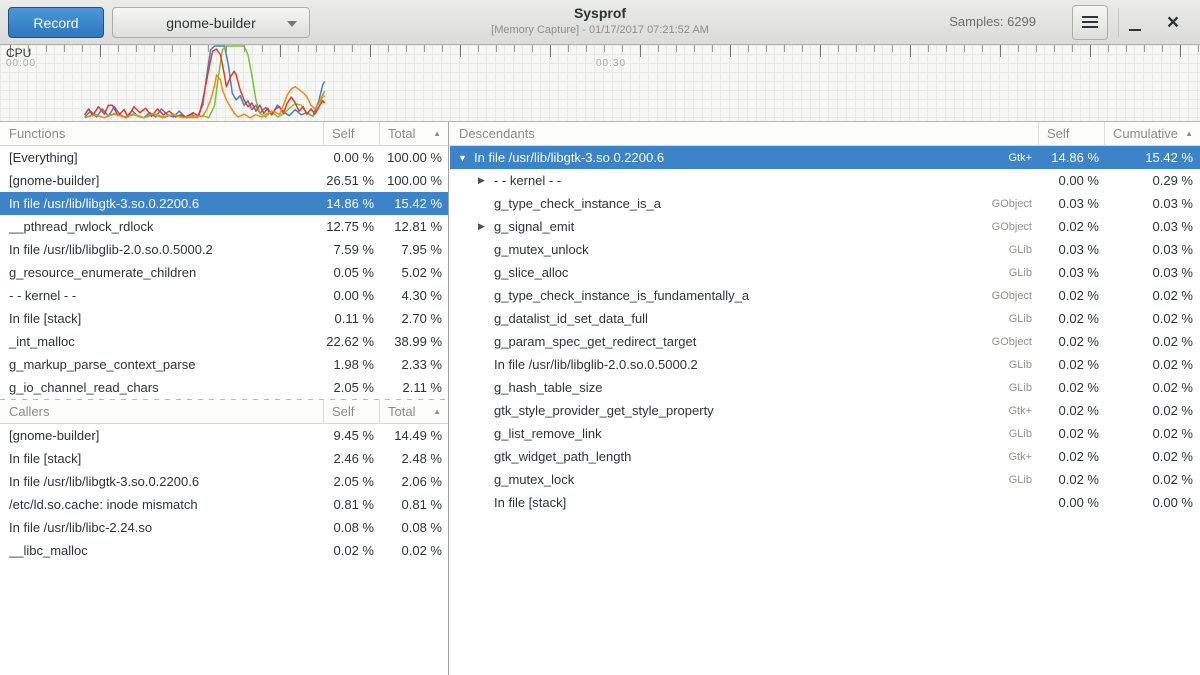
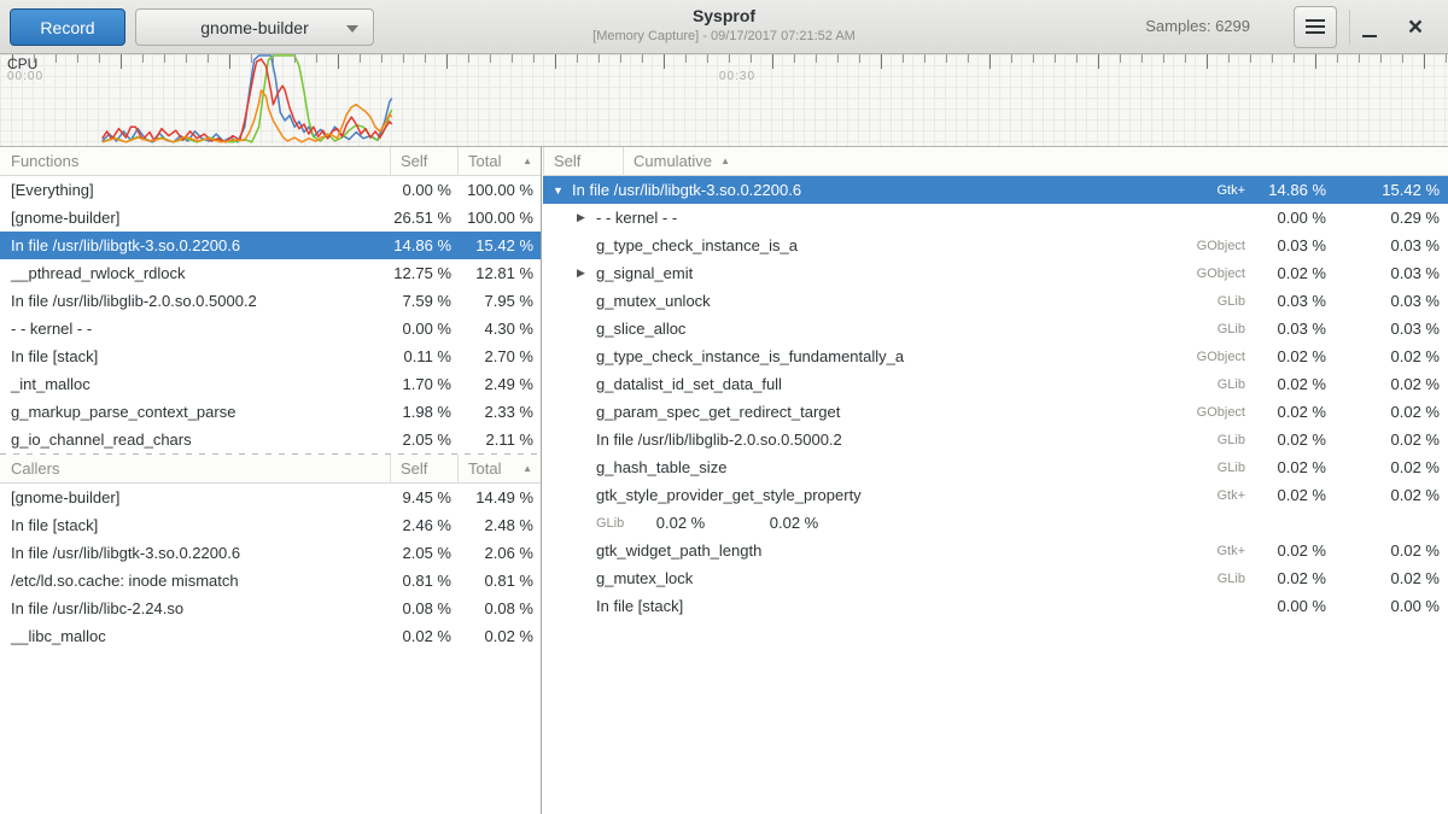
  Record
  gnome-builder
  Sysprof
- [Memory Capture] - 01/17/2017 07:21:52 AM
+ [Memory Capture] - 09/17/2017 07:21:52 AM
  Samples: 6299
  ×
  CPU
  00:00
  00:30
  Functions
  Self
  Total
  ▲
  [Everything]
  0.00 %
  100.00 %
  [gnome-builder]
  26.51 %
  100.00 %
  In file /usr/lib/libgtk-3.so.0.2200.6
  14.86 %
  15.42 %
  __pthread_rwlock_rdlock
  12.75 %
  12.81 %
  In file /usr/lib/libglib-2.0.so.0.5000.2
  7.59 %
  7.95 %
- g_resource_enumerate_children
- 0.05 %
- 5.02 %
  - - kernel - -
  0.00 %
  4.30 %
  In file [stack]
  0.11 %
  2.70 %
  _int_malloc
- 22.62 %
+ 1.70 %
- 38.99 %
+ 2.49 %
  g_markup_parse_context_parse
  1.98 %
  2.33 %
  g_io_channel_read_chars
  2.05 %
  2.11 %
  Callers
  Self
  Total
  ▲
  [gnome-builder]
  9.45 %
  14.49 %
  In file [stack]
  2.46 %
  2.48 %
  In file /usr/lib/libgtk-3.so.0.2200.6
  2.05 %
  2.06 %
  /etc/ld.so.cache: inode mismatch
  0.81 %
  0.81 %
  In file /usr/lib/libc-2.24.so
  0.08 %
  0.08 %
  __libc_malloc
  0.02 %
  0.02 %
- Descendants
  Self
  Cumulative
  ▲
  ▼
  In file /usr/lib/libgtk-3.so.0.2200.6
  Gtk+
  14.86 %
  15.42 %
  ▶
  - - kernel - -
  0.00 %
  0.29 %
  g_type_check_instance_is_a
  GObject
  0.03 %
  0.03 %
  ▶
  g_signal_emit
  GObject
  0.02 %
  0.03 %
  g_mutex_unlock
  GLib
  0.03 %
  0.03 %
  g_slice_alloc
  GLib
  0.03 %
  0.03 %
  g_type_check_instance_is_fundamentally_a
  GObject
  0.02 %
  0.02 %
  g_datalist_id_set_data_full
  GLib
  0.02 %
  0.02 %
  g_param_spec_get_redirect_target
  GObject
  0.02 %
  0.02 %
  In file /usr/lib/libglib-2.0.so.0.5000.2
  GLib
  0.02 %
  0.02 %
  g_hash_table_size
  GLib
  0.02 %
  0.02 %
  gtk_style_provider_get_style_property
  Gtk+
  0.02 %
  0.02 %
- g_list_remove_link
  GLib
  0.02 %
  0.02 %
  gtk_widget_path_length
  Gtk+
  0.02 %
  0.02 %
  g_mutex_lock
  GLib
  0.02 %
  0.02 %
  In file [stack]
  0.00 %
  0.00 %
